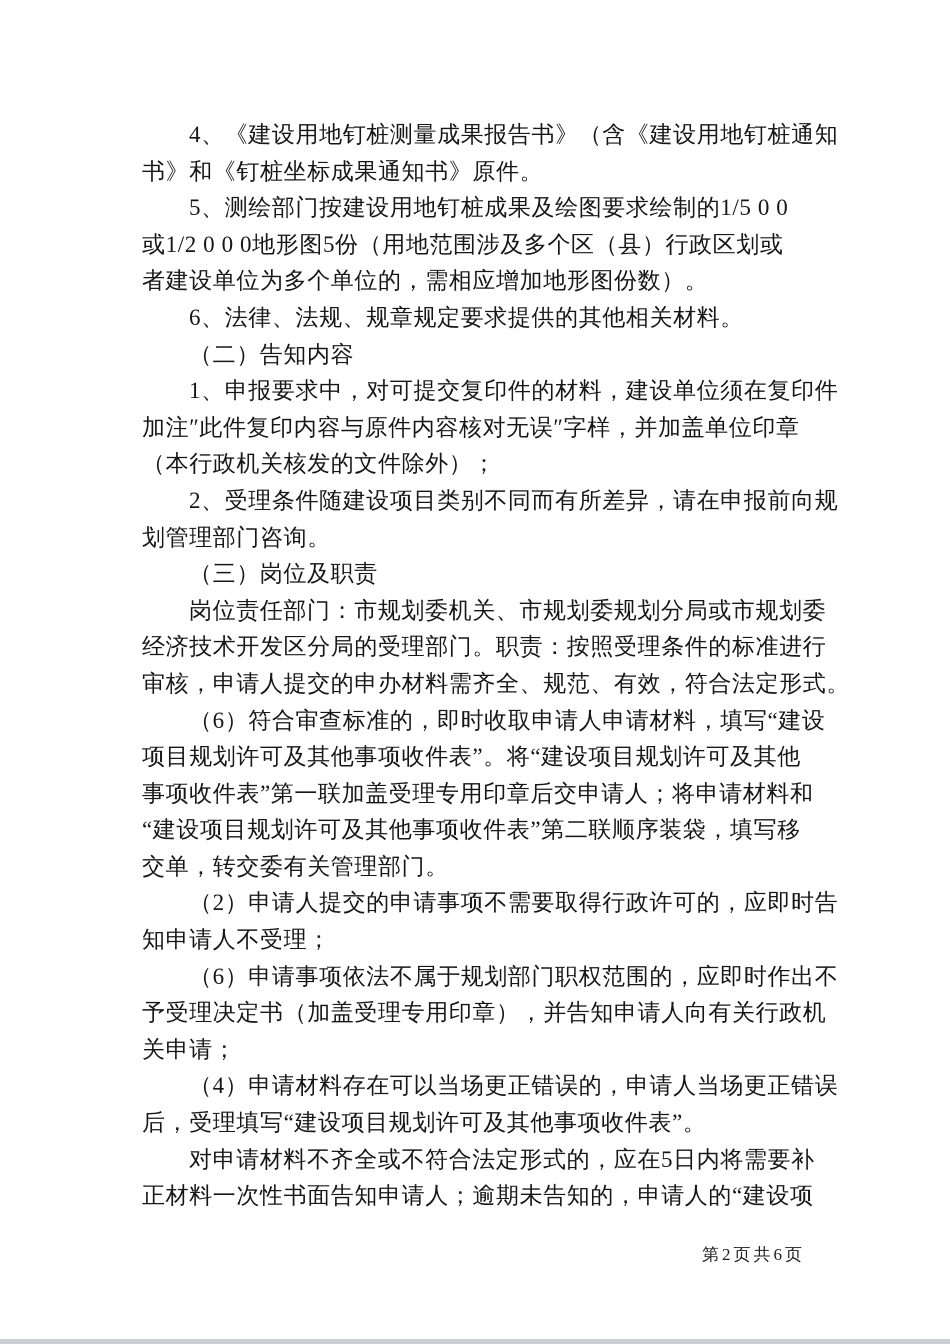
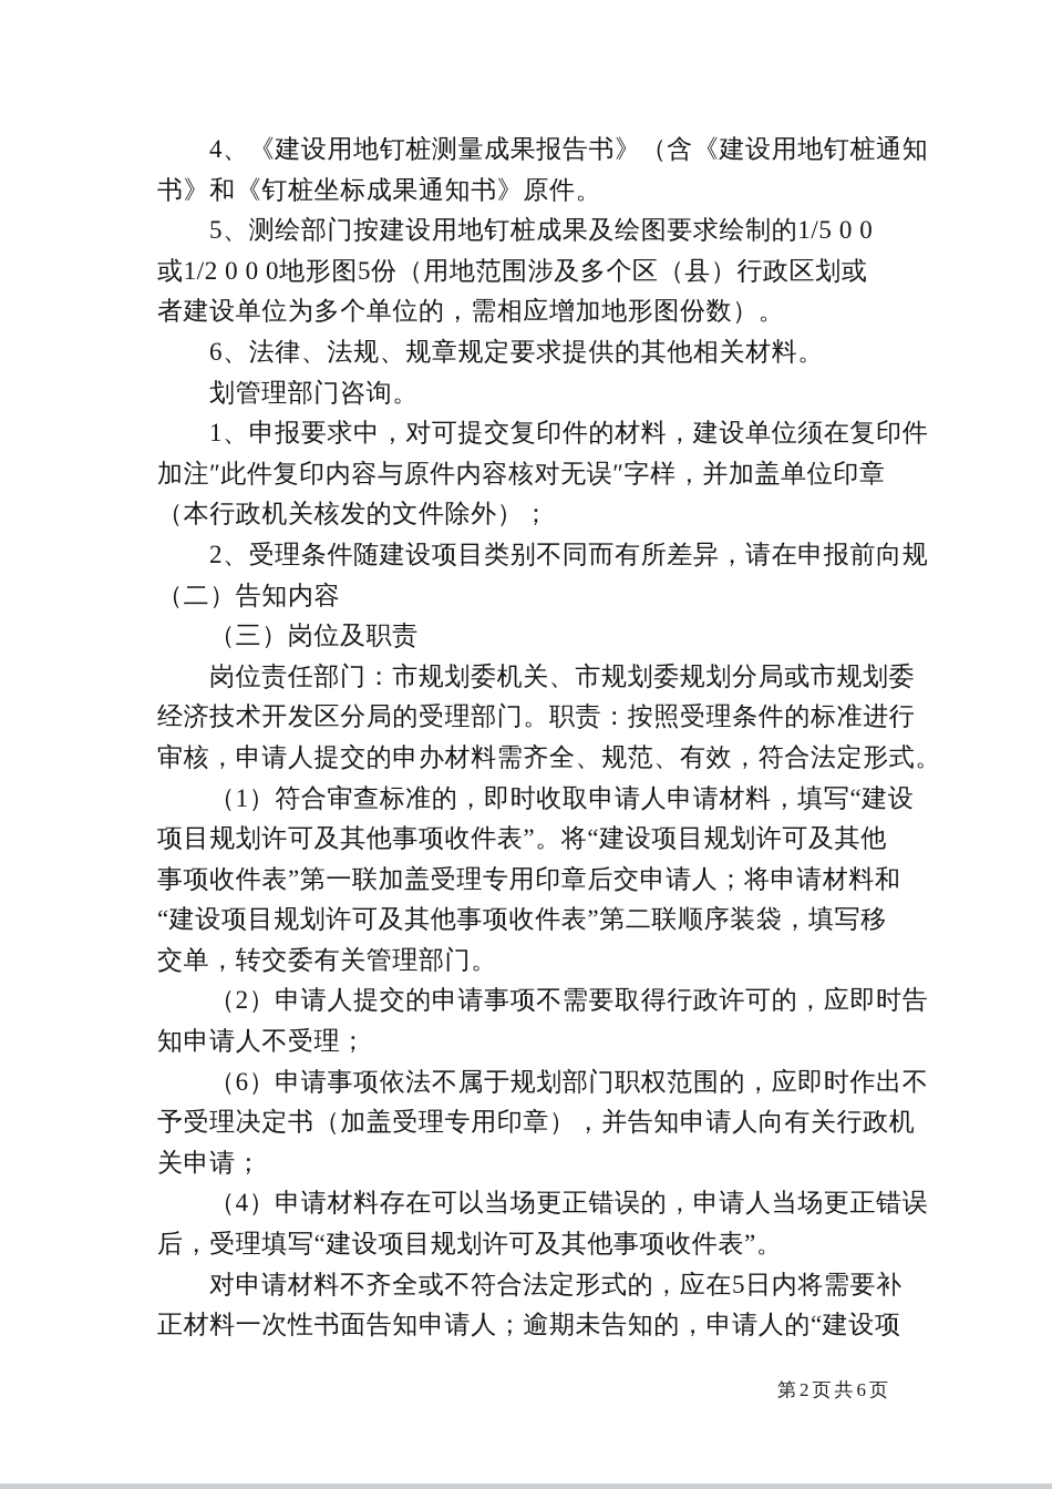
  4、《建设用地钉桩测量成果报告书》（含《建设用地钉桩通知
  书》和《钉桩坐标成果通知书》原件。
  5、测绘部门按建设用地钉桩成果及绘图要求绘制的1/5 0 0
  或1/2 0 0 0地形图5份（用地范围涉及多个区（县）行政区划或
  者建设单位为多个单位的，需相应增加地形图份数）。
  6、法律、法规、规章规定要求提供的其他相关材料。
- （二）告知内容
+ 划管理部门咨询。
  1、申报要求中，对可提交复印件的材料，建设单位须在复印件
  加注″此件复印内容与原件内容核对无误″字样，并加盖单位印章
  （本行政机关核发的文件除外）；
  2、受理条件随建设项目类别不同而有所差异，请在申报前向规
- 划管理部门咨询。
+ （二）告知内容
  （三）岗位及职责
  岗位责任部门：市规划委机关、市规划委规划分局或市规划委
  经济技术开发区分局的受理部门。职责：按照受理条件的标准进行
  审核，申请人提交的申办材料需齐全、规范、有效，符合法定形式。
- （6）符合审查标准的，即时收取申请人申请材料，填写“建设
+ （1）符合审查标准的，即时收取申请人申请材料，填写“建设
  项目规划许可及其他事项收件表”。将“建设项目规划许可及其他
  事项收件表”第一联加盖受理专用印章后交申请人；将申请材料和
  “建设项目规划许可及其他事项收件表”第二联顺序装袋，填写移
  交单，转交委有关管理部门。
  （2）申请人提交的申请事项不需要取得行政许可的，应即时告
  知申请人不受理；
  （6）申请事项依法不属于规划部门职权范围的，应即时作出不
  予受理决定书（加盖受理专用印章），并告知申请人向有关行政机
  关申请；
  （4）申请材料存在可以当场更正错误的，申请人当场更正错误
  后，受理填写“建设项目规划许可及其他事项收件表”。
  对申请材料不齐全或不符合法定形式的，应在5日内将需要补
  正材料一次性书面告知申请人；逾期未告知的，申请人的“建设项
  第2页共6页
